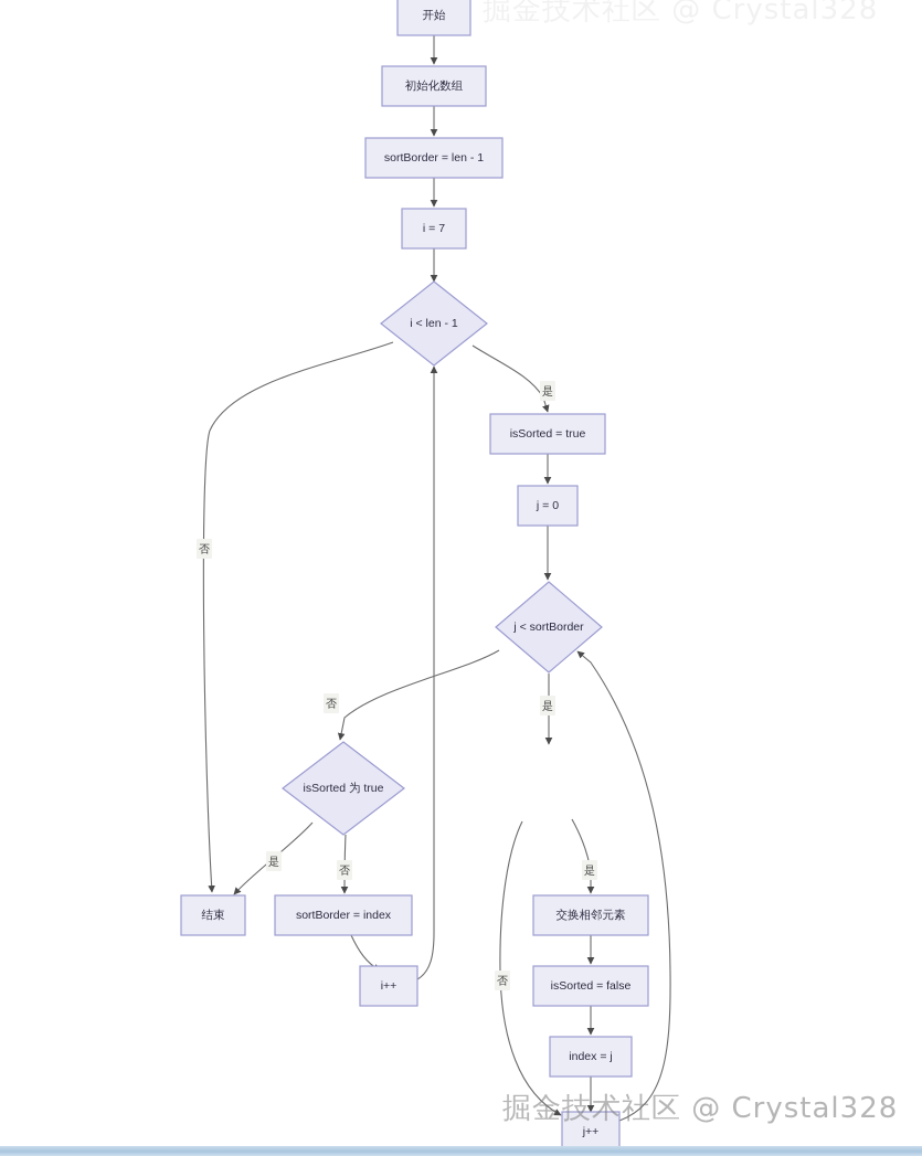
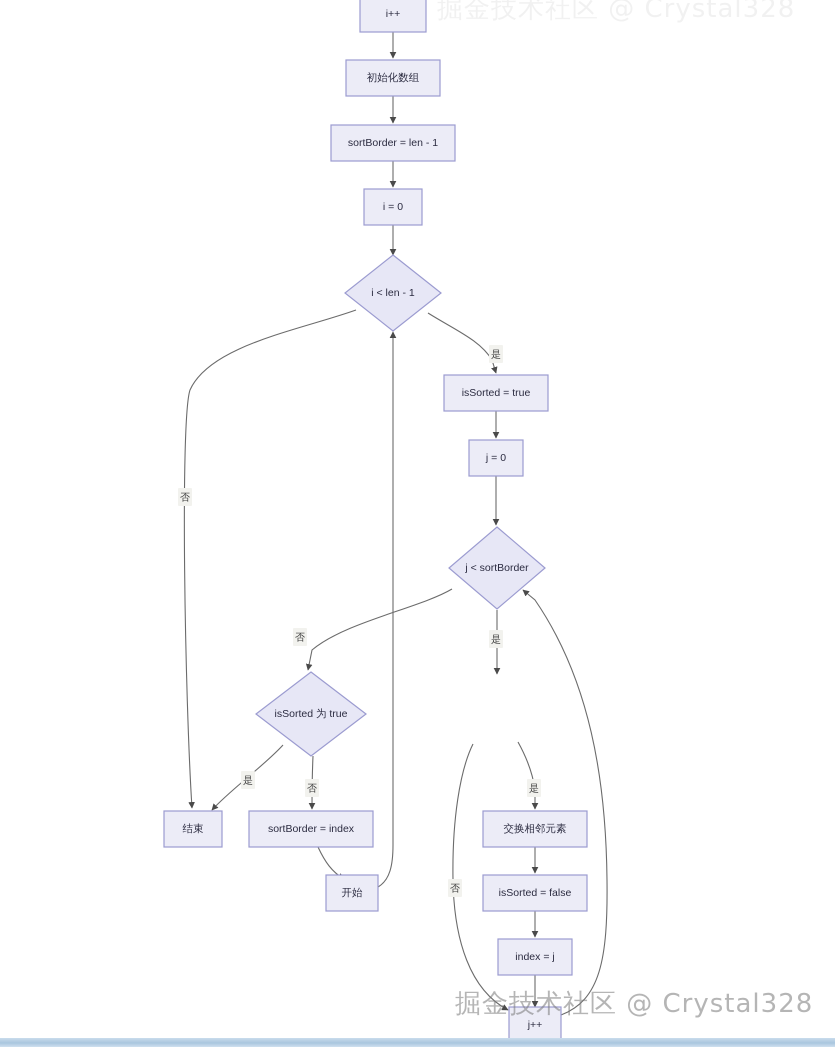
  是
  否
  是
  否
  是
  否
  是
  否
- 开始
+ i++
  初始化数组
  sortBorder = len - 1
- i = 7
+ i = 0
  i < len - 1
  isSorted = true
  j = 0
  j < sortBorder
  isSorted 为 true
  结束
  sortBorder = index
- i++
+ 开始
  交换相邻元素
  isSorted = false
  index = j
  j++
  掘金技术社区 @ Crystal328
